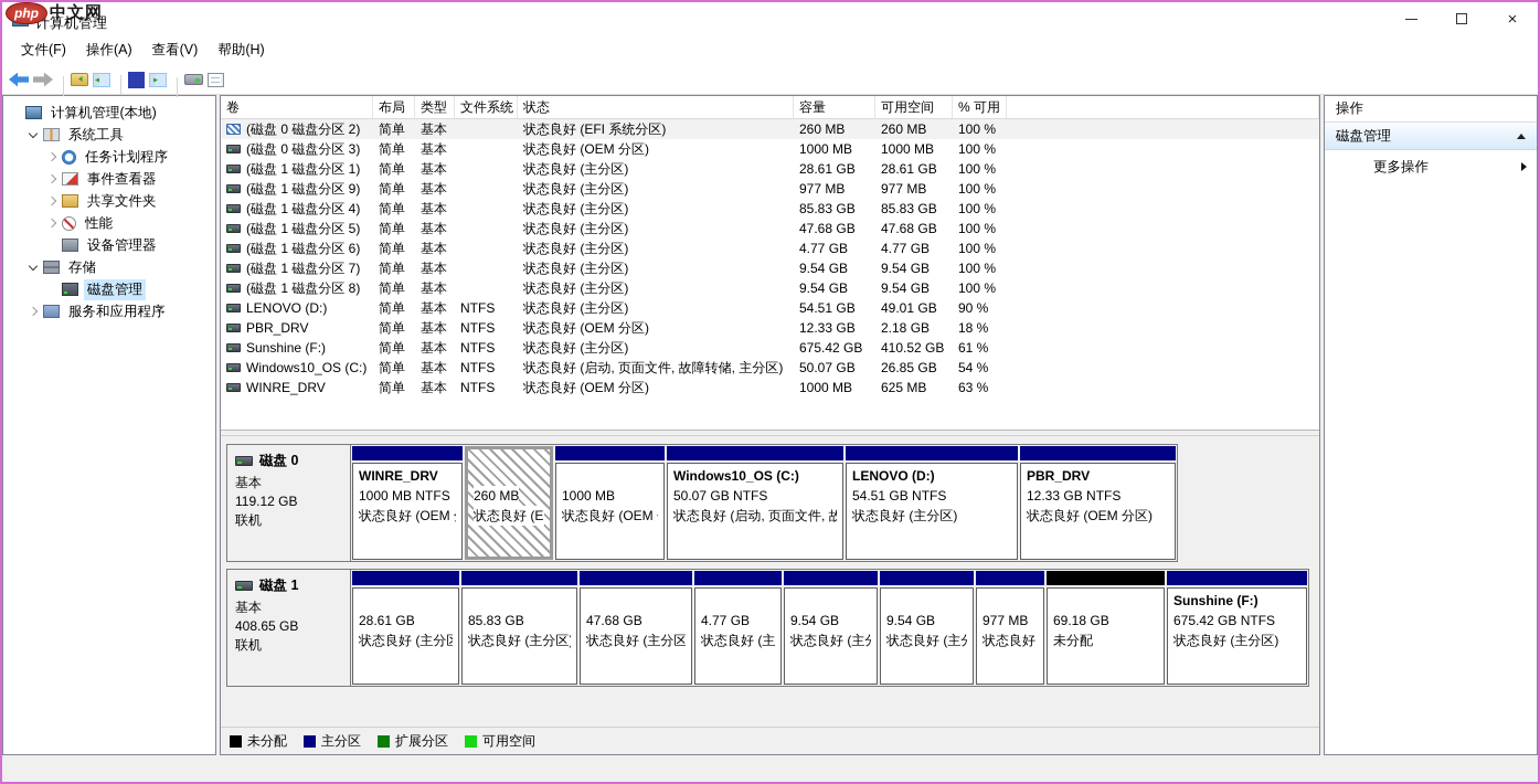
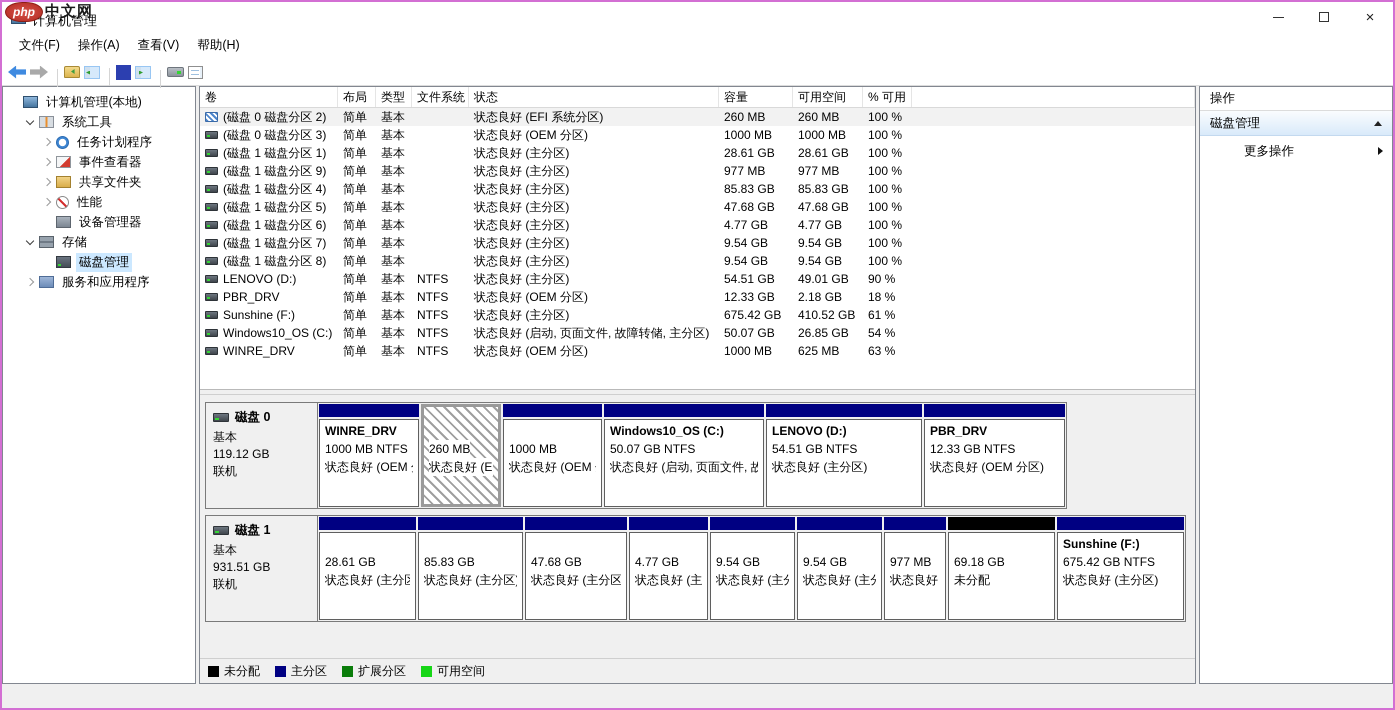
  计算机管理
  php
  中文网
  ×
  文件(F)
  操作(A)
  查看(V)
  帮助(H)
  计算机管理(本地)
  系统工具
  任务计划程序
  事件查看器
  共享文件夹
  性能
  设备管理器
  存储
  磁盘管理
  服务和应用程序
  卷
  布局
  类型
  文件系统
  状态
  容量
  可用空间
  % 可用
  (磁盘 0 磁盘分区 2)
  简单
  基本
  状态良好 (EFI 系统分区)
  260 MB
  260 MB
  100 %
  (磁盘 0 磁盘分区 3)
  简单
  基本
  状态良好 (OEM 分区)
  1000 MB
  1000 MB
  100 %
  (磁盘 1 磁盘分区 1)
  简单
  基本
  状态良好 (主分区)
  28.61 GB
  28.61 GB
  100 %
  (磁盘 1 磁盘分区 9)
  简单
  基本
  状态良好 (主分区)
  977 MB
  977 MB
  100 %
  (磁盘 1 磁盘分区 4)
  简单
  基本
  状态良好 (主分区)
  85.83 GB
  85.83 GB
  100 %
  (磁盘 1 磁盘分区 5)
  简单
  基本
  状态良好 (主分区)
  47.68 GB
  47.68 GB
  100 %
  (磁盘 1 磁盘分区 6)
  简单
  基本
  状态良好 (主分区)
  4.77 GB
  4.77 GB
  100 %
  (磁盘 1 磁盘分区 7)
  简单
  基本
  状态良好 (主分区)
  9.54 GB
  9.54 GB
  100 %
  (磁盘 1 磁盘分区 8)
  简单
  基本
  状态良好 (主分区)
  9.54 GB
  9.54 GB
  100 %
  LENOVO (D:)
  简单
  基本
  NTFS
  状态良好 (主分区)
  54.51 GB
  49.01 GB
  90 %
  PBR_DRV
  简单
  基本
  NTFS
  状态良好 (OEM 分区)
  12.33 GB
  2.18 GB
  18 %
  Sunshine (F:)
  简单
  基本
  NTFS
  状态良好 (主分区)
  675.42 GB
  410.52 GB
  61 %
  Windows10_OS (C:)
  简单
  基本
  NTFS
  状态良好 (启动, 页面文件, 故障转储, 主分区)
  50.07 GB
  26.85 GB
  54 %
  WINRE_DRV
  简单
  基本
  NTFS
  状态良好 (OEM 分区)
  1000 MB
  625 MB
  63 %
  磁盘 0
  基本
  119.12 GB
  联机
  WINRE_DRV
  1000 MB NTFS
  状态良好 (OEM
  260 MB
  1000 MB
  状态良好 (OEM
  Windows10_OS (C:)
  50.07 GB NTFS
  LENOVO (D:)
  54.51 GB NTFS
  状态良好 (主分区)
  PBR_DRV
  12.33 GB NTFS
  状态良好 (OEM 分区)
  磁盘 1
  基本
- 408.65 GB
+ 931.51 GB
  联机
  28.61 GB
  状态良好 (主分
  85.83 GB
  状态良好 (主分区
  47.68 GB
  状态良好 (主分区
  4.77 GB
  9.54 GB
  9.54 GB
  977 MB
  状态良好
  69.18 GB
  未分配
  Sunshine (F:)
  675.42 GB NTFS
  状态良好 (主分区)
  未分配
  主分区
  扩展分区
  可用空间
  操作
  磁盘管理
  更多操作
